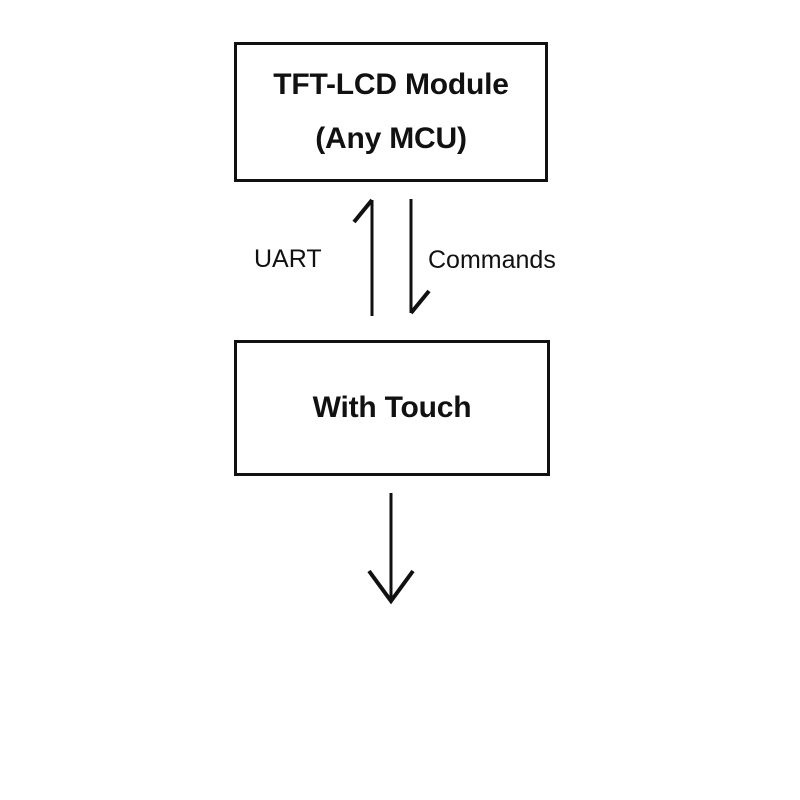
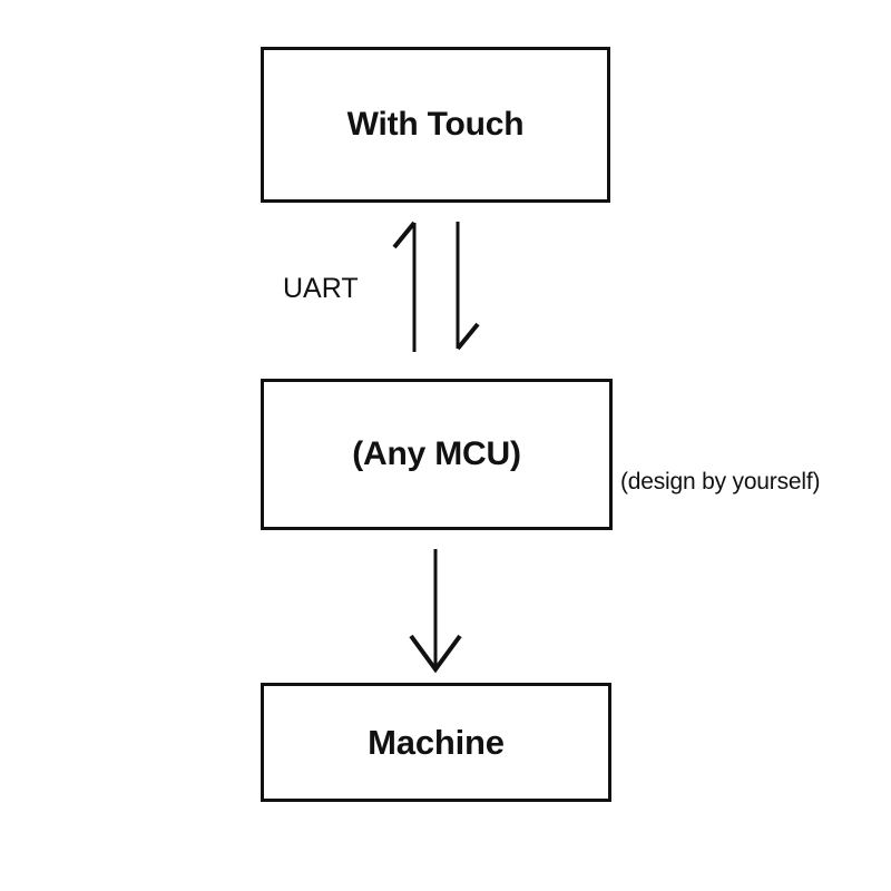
- TFT-LCD Module
- (Any MCU)
+ With Touch
  UART
- Commands
- With Touch
+ (Any MCU)
+ (design by yourself)
+ Machine
